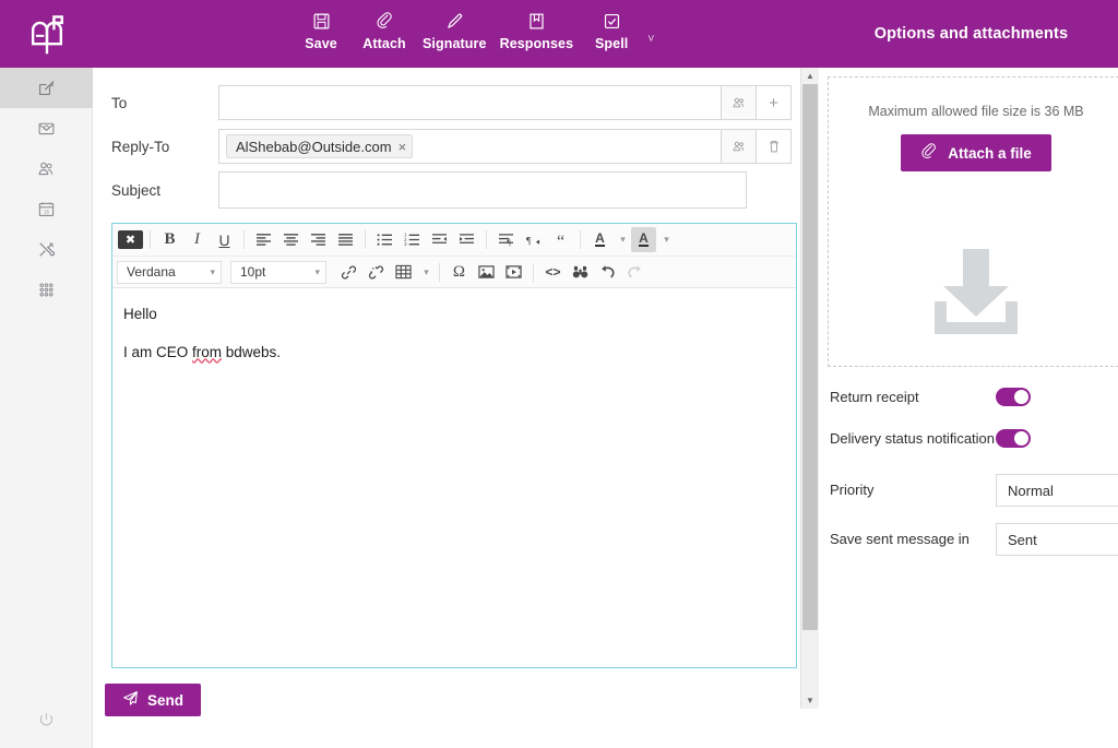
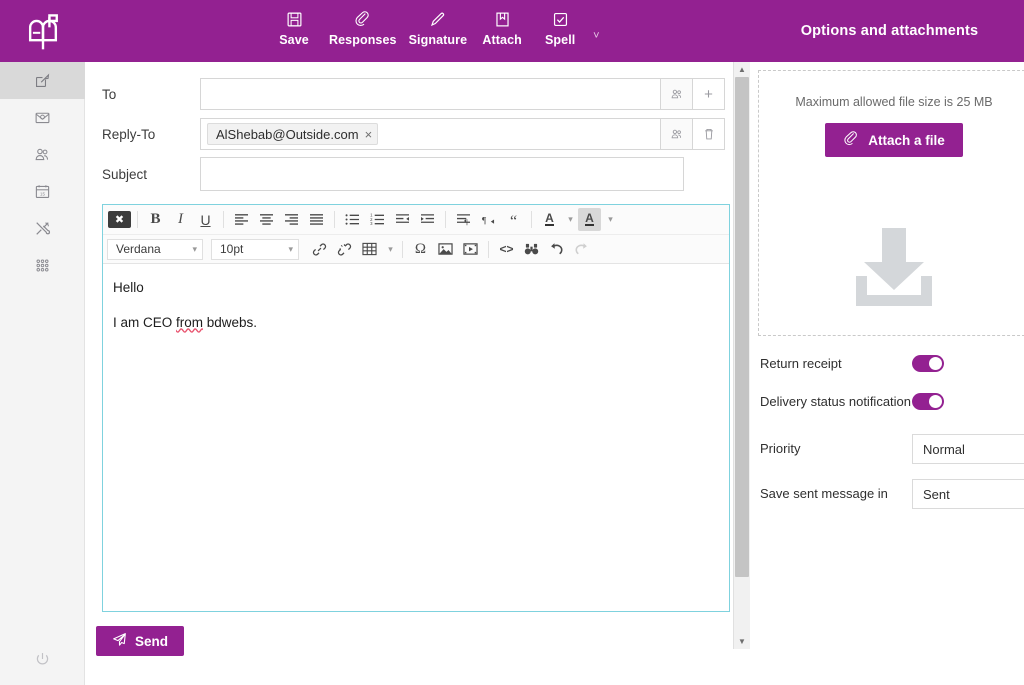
  Save
- Attach
+ Responses
  Signature
- Responses
+ Attach
  Spell
  ˅
  Options and attachments
  To
  +
  Reply-To
  AlShebab@Outside.com
  ×
  Subject
  ✖
  B
  I
  U
  ¶
  ¶
  “
  A
  ▾
  A
  ▾
  Verdana
  ▾
  10pt
  ▾
  ▾
  Ω
  <>
  Hello
  I am CEO from bdwebs.
  Send
  ▲
  ▼
- Maximum allowed file size is 36 MB
+ Maximum allowed file size is 25 MB
  Attach a file
  Return receipt
  Delivery status notification
  Priority
  Normal
  Save sent message in
  Sent
